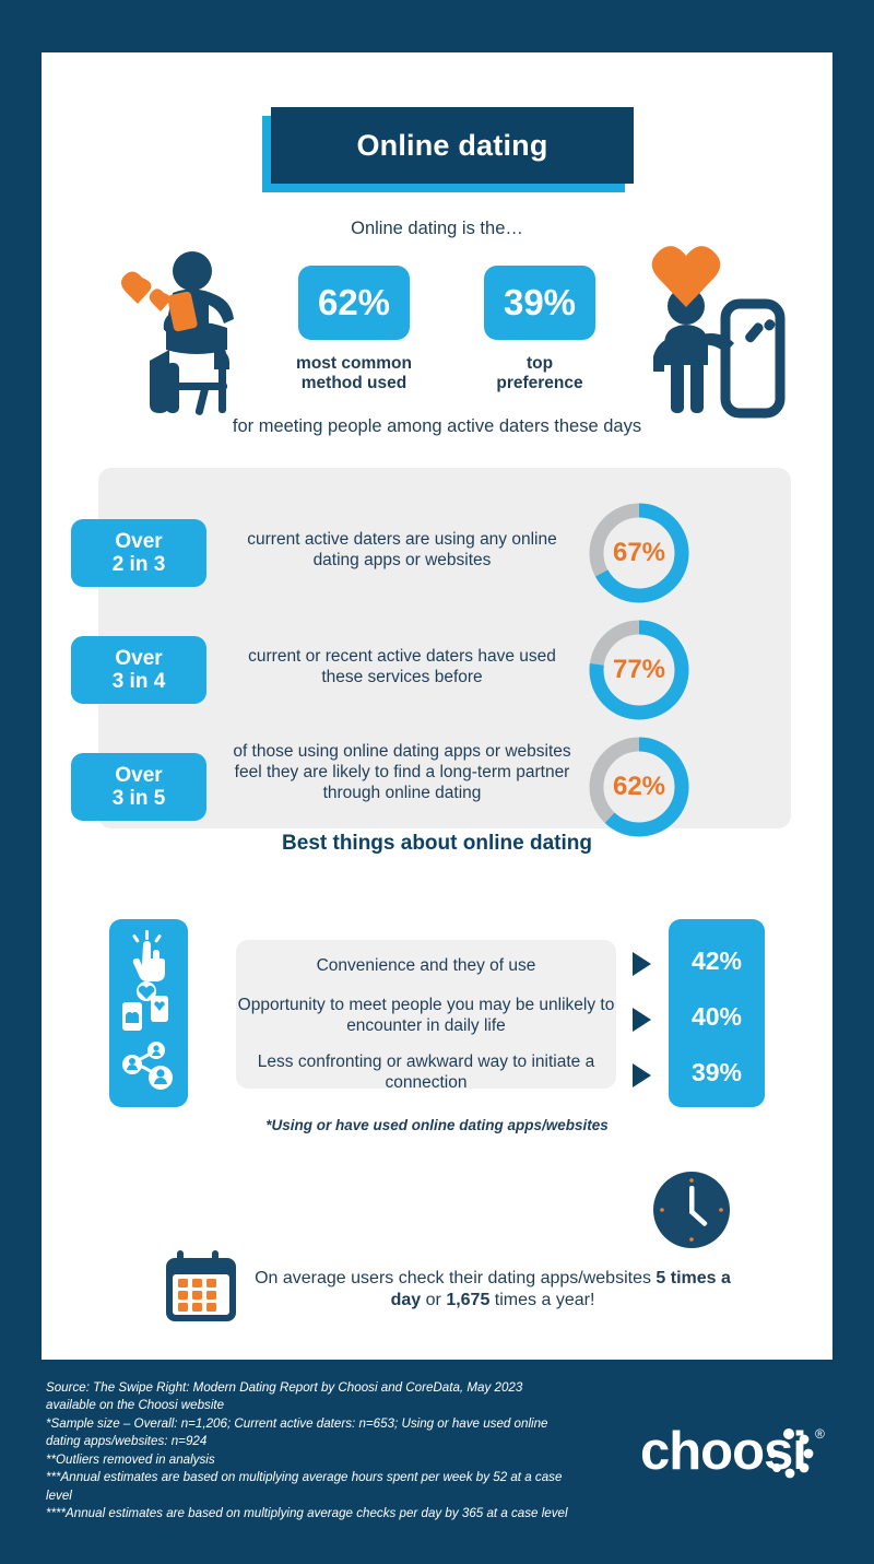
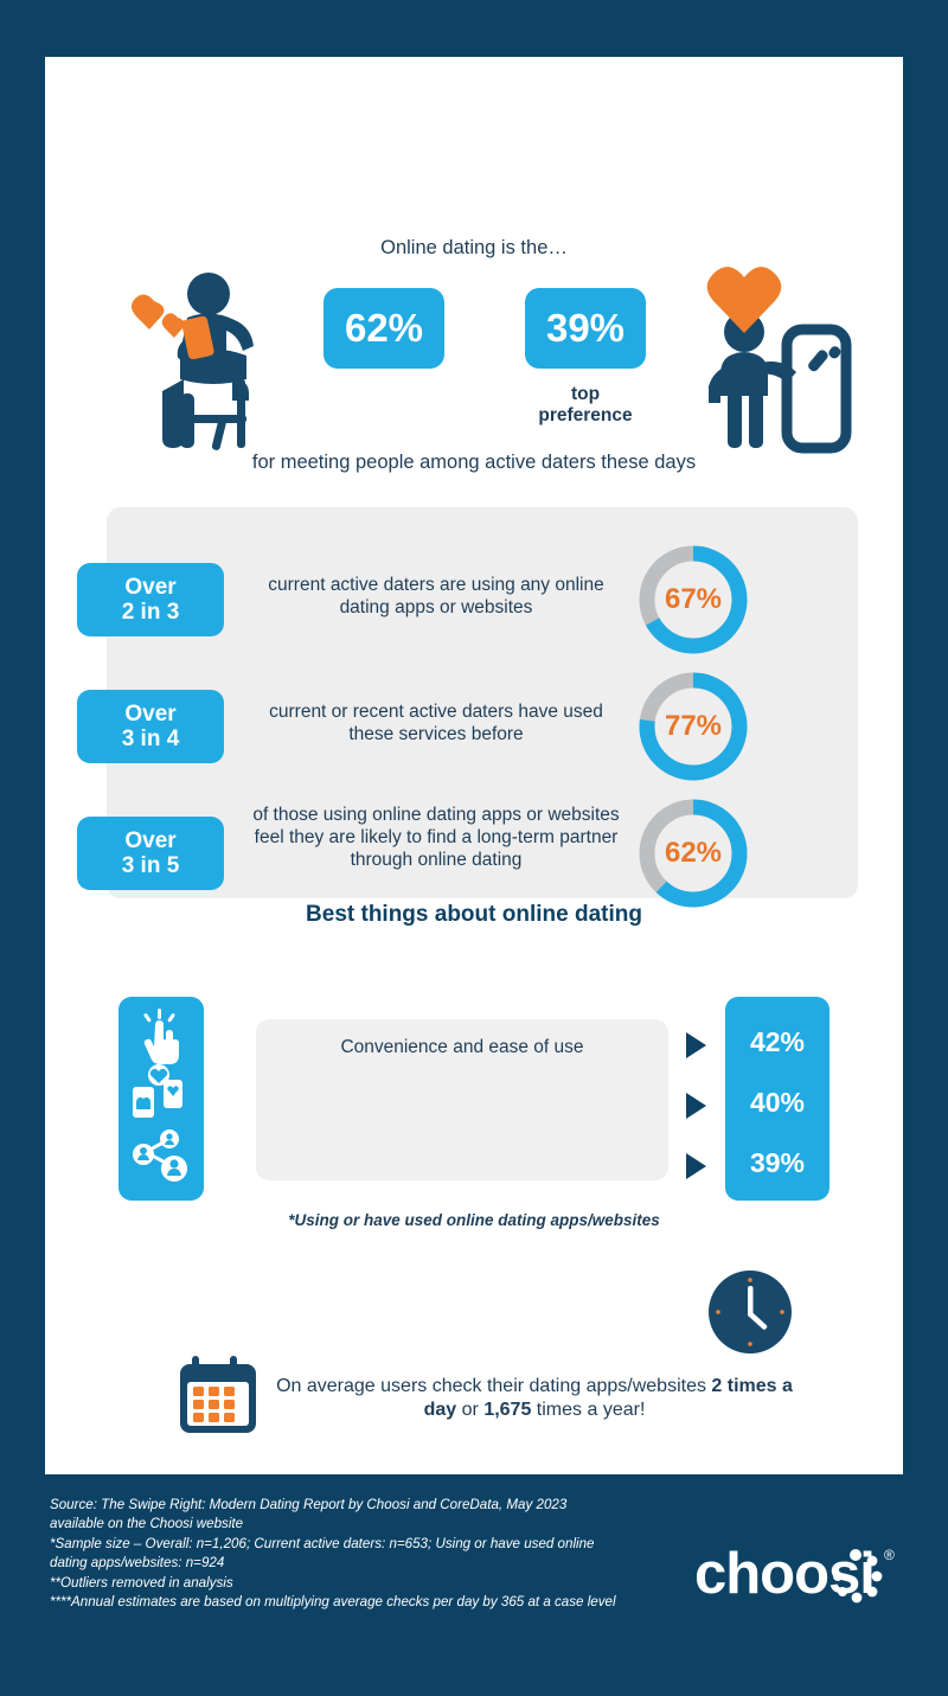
- Online dating
  Online dating is the…
  62%
- most common
- method used
  39%
  top
  preference
  for meeting people among active daters these days
  Over
  2 in 3
  current active daters are using any online dating apps or websites
  67%
  Over
  3 in 4
  current or recent active daters have used these services before
  77%
  Over
  3 in 5
  of those using online dating apps or websites feel they are likely to find a long-term partner through online dating
  62%
  Best things about online dating
- Convenience and they of use
+ Convenience and ease of use
- Opportunity to meet people you may be unlikely to encounter in daily life
- Less confronting or awkward way to initiate a connection
  42%
  40%
  39%
  *Using or have used online dating apps/websites
- On average users check their dating apps/websites 5 times a day or 1,675 times a year!
+ On average users check their dating apps/websites 2 times a day or 1,675 times a year!
  Source: The Swipe Right: Modern Dating Report by Choosi and CoreData, May 2023 available on the Choosi website
  *Sample size – Overall: n=1,206; Current active daters: n=653; Using or have used online dating apps/websites: n=924
  **Outliers removed in analysis
- ***Annual estimates are based on multiplying average hours spent per week by 52 at a case level
  ****Annual estimates are based on multiplying average checks per day by 365 at a case level
  choosi
  ®
